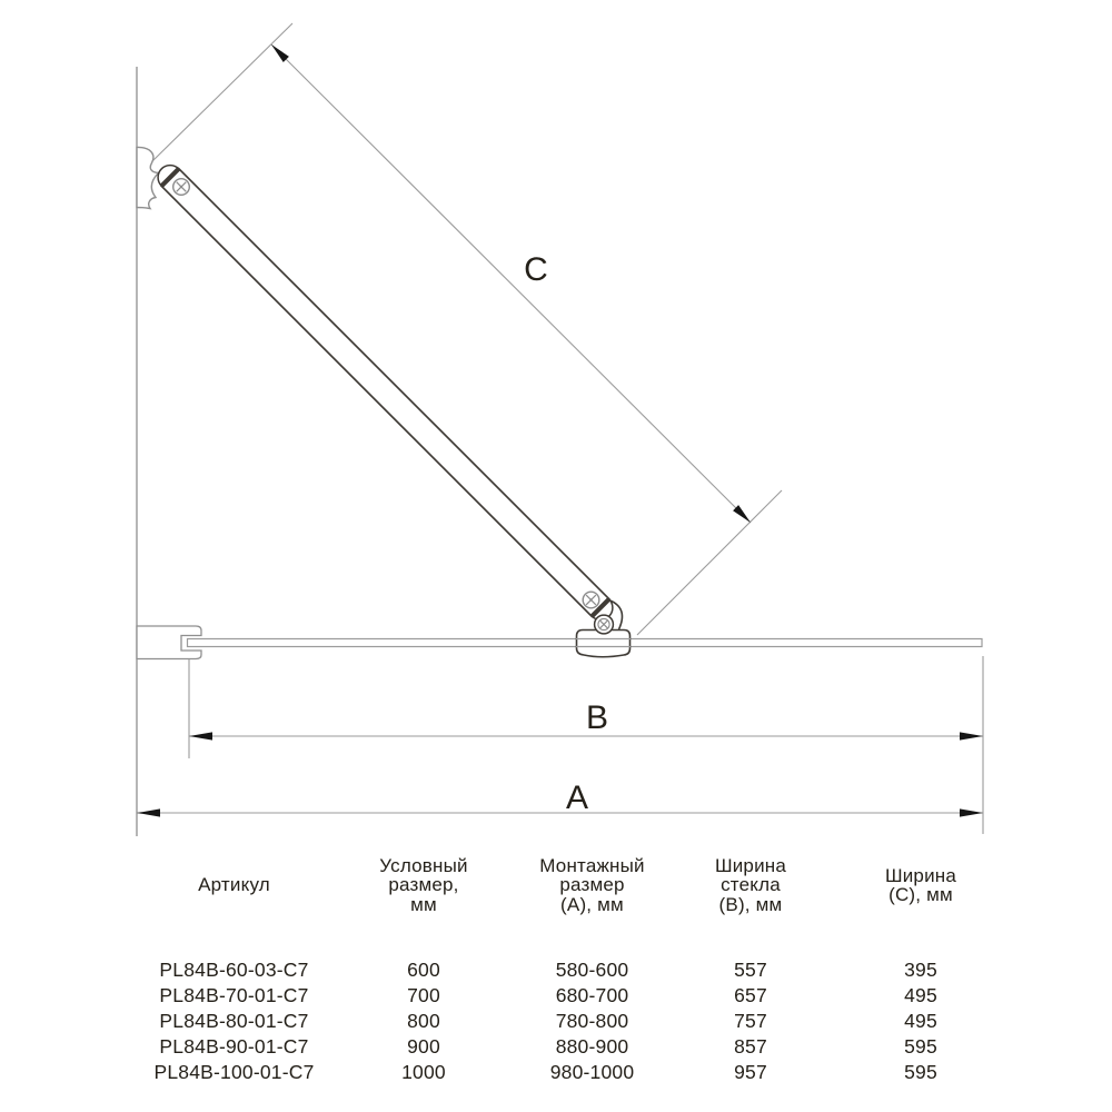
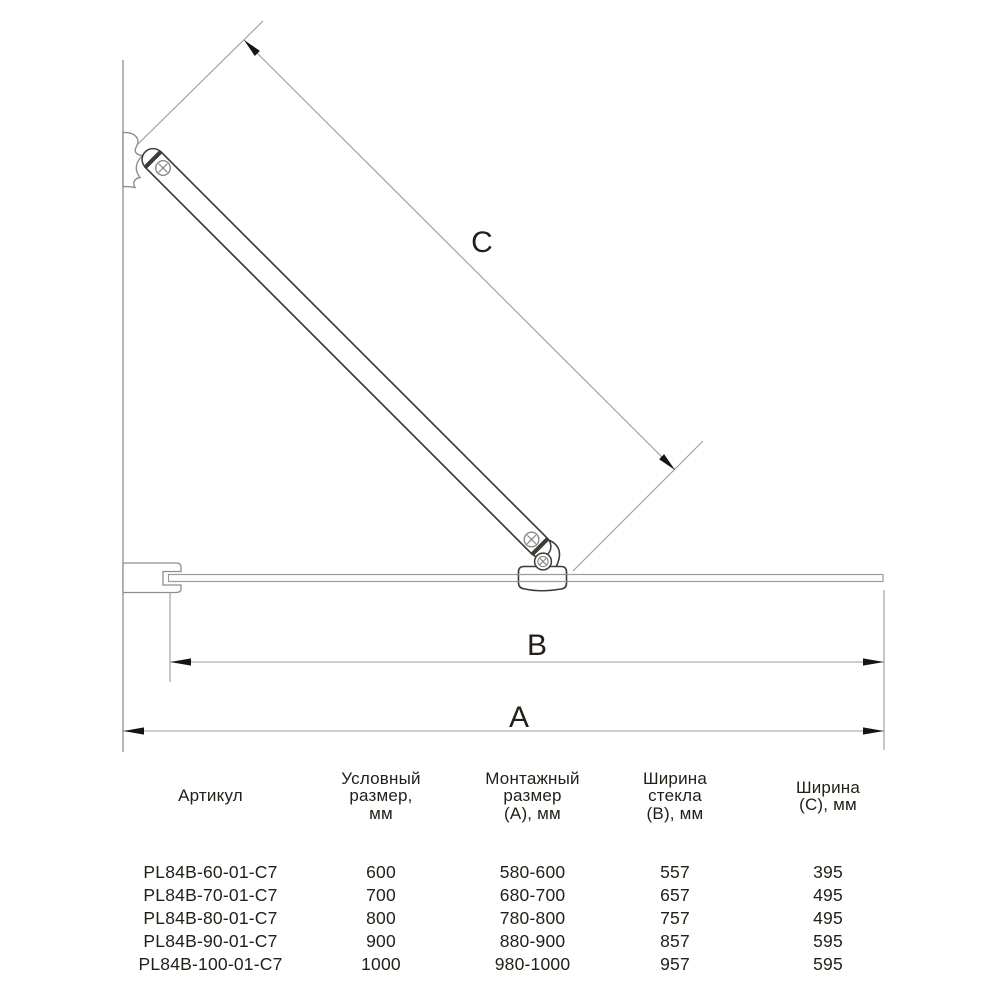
  C
  B
  A
  Артикул
  Условный
  размер,
  мм
  Монтажный
  размер
  (А), мм
  Ширина
  стекла
  (В), мм
  Ширина
  (С), мм
- PL84B-60-03-C7
+ PL84B-60-01-C7
  600
  580-600
  557
  395
  PL84B-70-01-C7
  700
  680-700
  657
  495
  PL84B-80-01-C7
  800
  780-800
  757
  495
  PL84B-90-01-C7
  900
  880-900
  857
  595
  PL84B-100-01-C7
  1000
  980-1000
  957
  595
